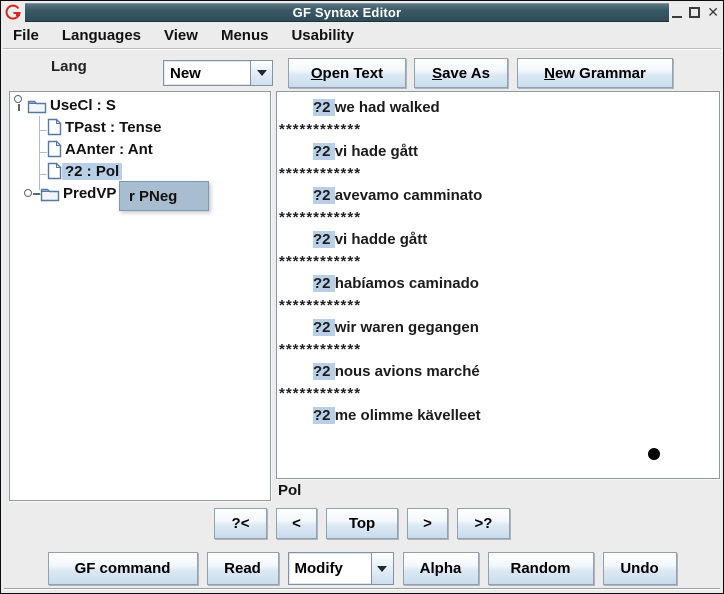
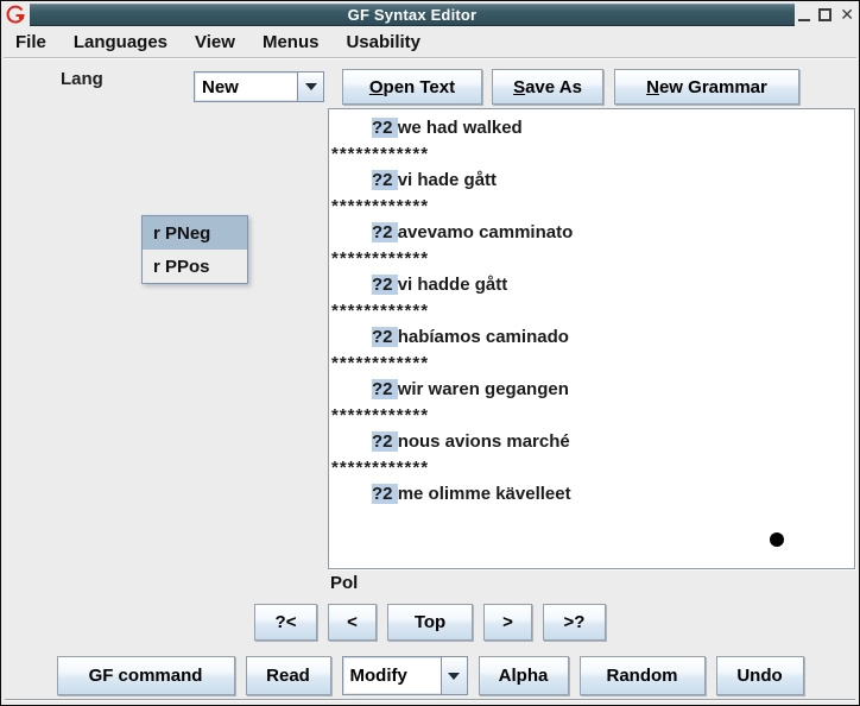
  GF Syntax Editor
  ✕
  File
  Languages
  View
  Menus
  Usability
  Lang
  New
  Open Text
  Save As
  New Grammar
- UseCl : S
- TPast : Tense
- AAnter : Ant
- ?2 : Pol
- PredVP
  r PNeg
+ r PPos
  ?2 we had walked
  ************
  ?2 vi hade gått
  ************
  ?2 avevamo camminato
  ************
  ?2 vi hadde gått
  ************
  ?2 habíamos caminado
  ************
  ?2 wir waren gegangen
  ************
  ?2 nous avions marché
  ************
  ?2 me olimme kävelleet
  Pol
  ?<
  <
  Top
  >
  >?
  GF command
  Read
  Modify
  Alpha
  Random
  Undo
